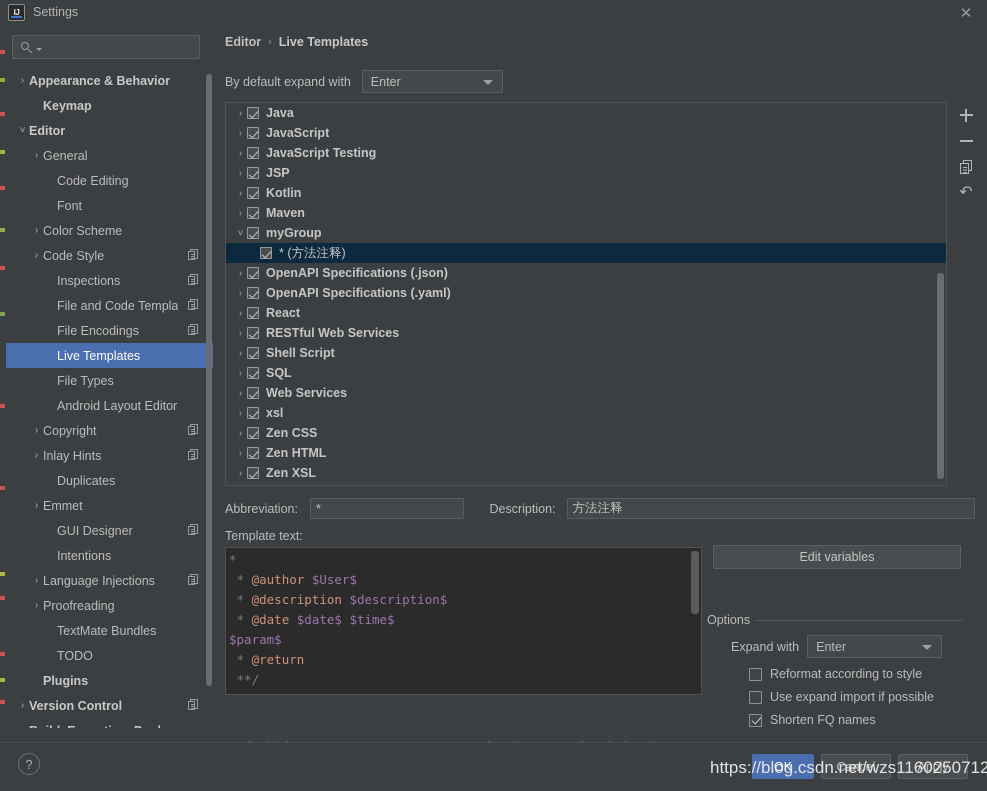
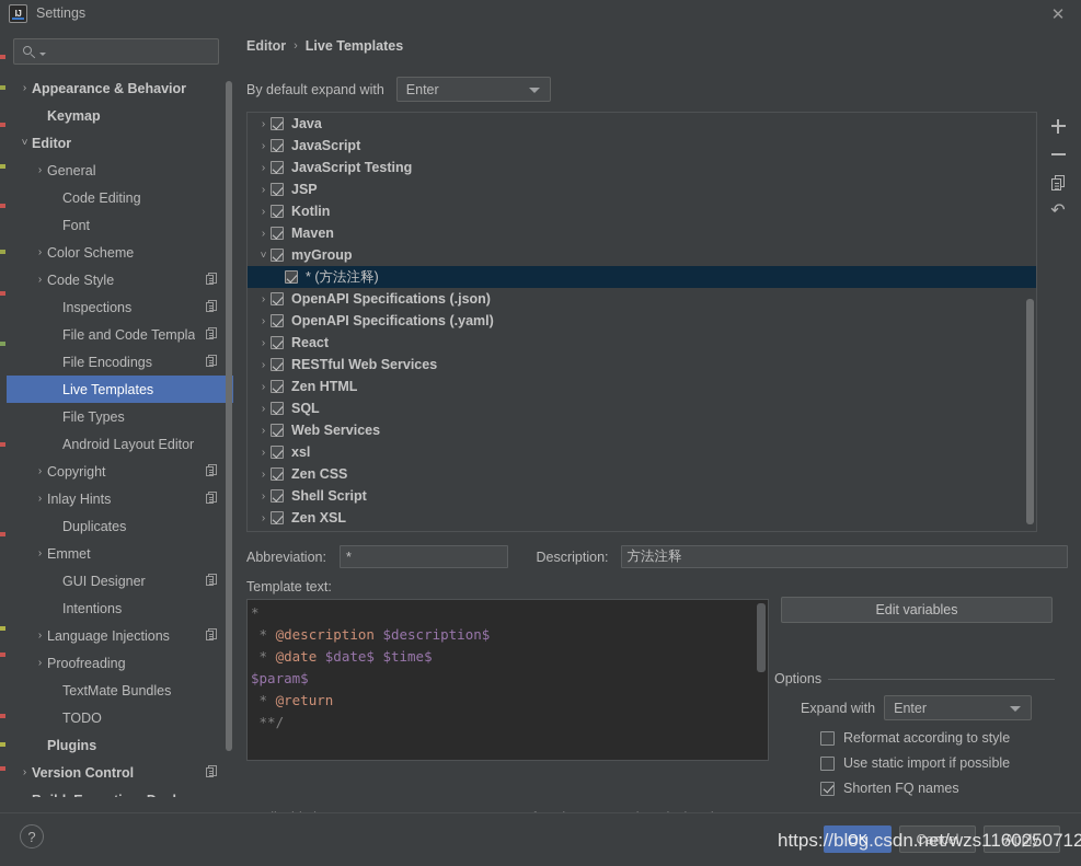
  IJ
  Settings
  ✕
  ›
  Appearance & Behavior
  Keymap
  ˅
  Editor
  ›
  General
  Code Editing
  Font
  ›
  Color Scheme
  ›
  Code Style
  Inspections
  File and Code Templa
  File Encodings
  Live Templates
  File Types
  Android Layout Editor
  ›
  Copyright
  ›
  Inlay Hints
  Duplicates
  ›
  Emmet
  GUI Designer
  Intentions
  ›
  Language Injections
  ›
  Proofreading
  TextMate Bundles
  TODO
  Plugins
  ›
  Version Control
  Editor
  ›
  Live Templates
  By default expand with
  Enter
  ›
  Java
  ›
  JavaScript
  ›
  JavaScript Testing
  ›
  JSP
  ›
  Kotlin
  ›
  Maven
  ˅
  myGroup
  * (方法注释)
  ›
  OpenAPI Specifications (.json)
  ›
  OpenAPI Specifications (.yaml)
  ›
  React
  ›
  RESTful Web Services
  ›
- Shell Script
+ Zen HTML
  ›
  SQL
  ›
  Web Services
  ›
  xsl
  ›
  Zen CSS
  ›
- Zen HTML
+ Shell Script
  ›
  Zen XSL
  ↶
  Abbreviation:
  *
  Description:
  方法注释
  Template text:
  *
- * @author $User$
  * @description $description$
  * @date $date$ $time$
  $param$
  * @return
  **/
  Edit variables
  Options
  Expand with
  Enter
  Reformat according to style
- Use expand import if possible
+ Use static import if possible
  Shorten FQ names
  ?
  OK
  Cancel
  Apply
  https://blog.csdn.net/wzs1160250712
